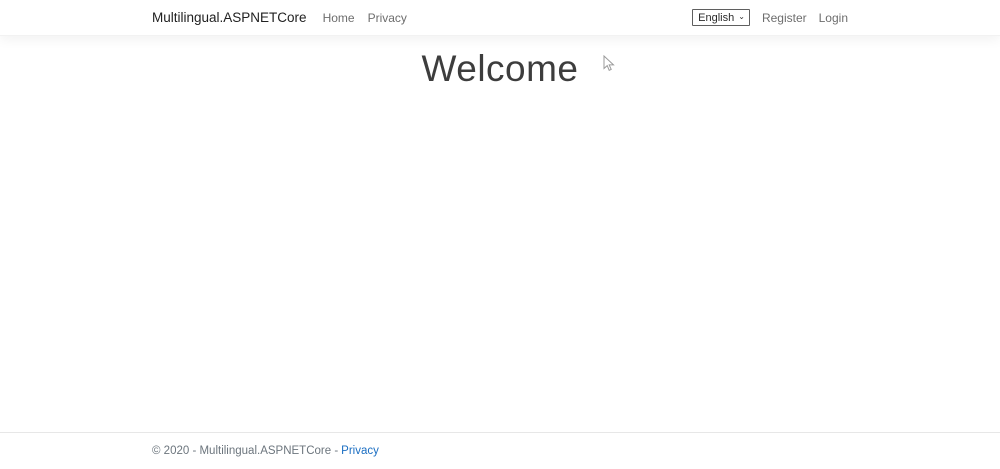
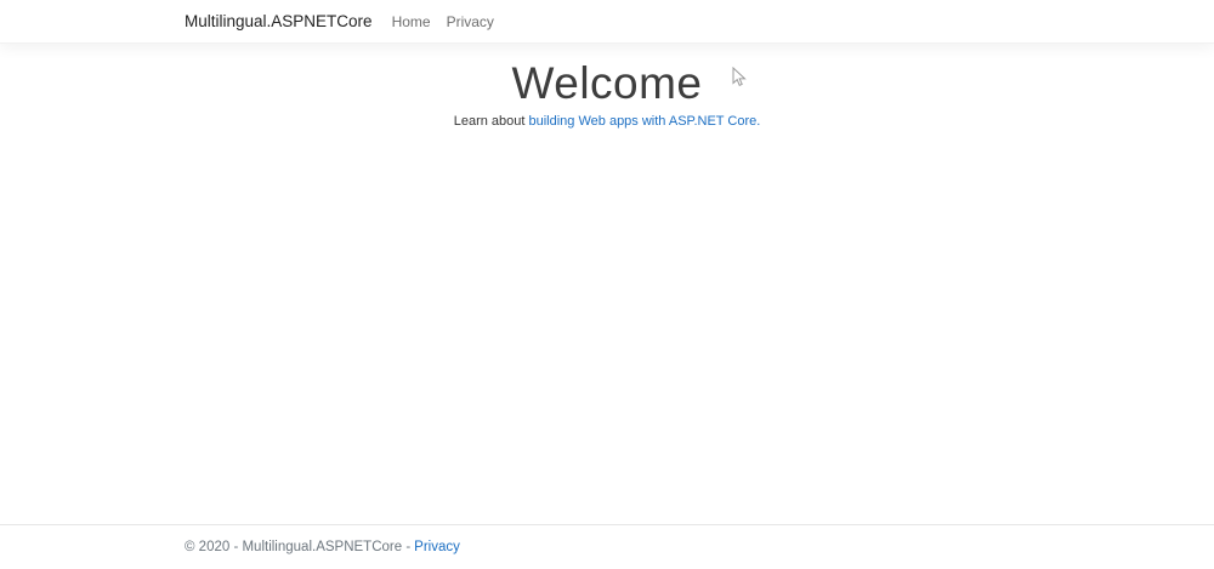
  Multilingual.ASPNETCore
  Home
  Privacy
- English
- ⌄
- Register
- Login
  Welcome
+ Learn about building Web apps with ASP.NET Core.
  © 2020 - Multilingual.ASPNETCore -
  Privacy
